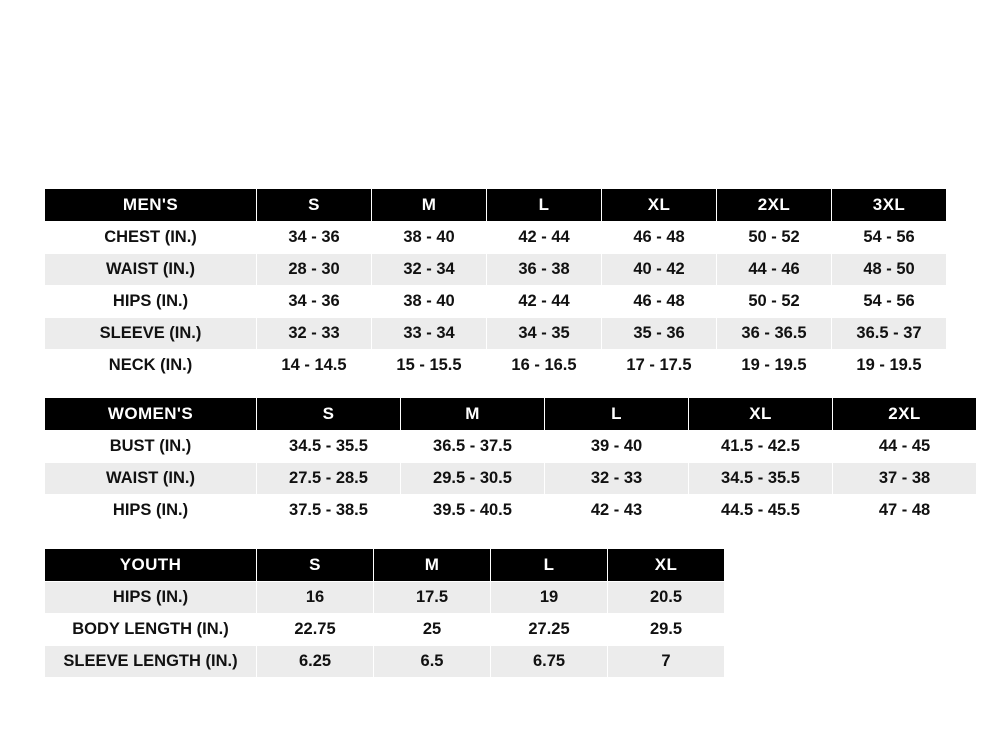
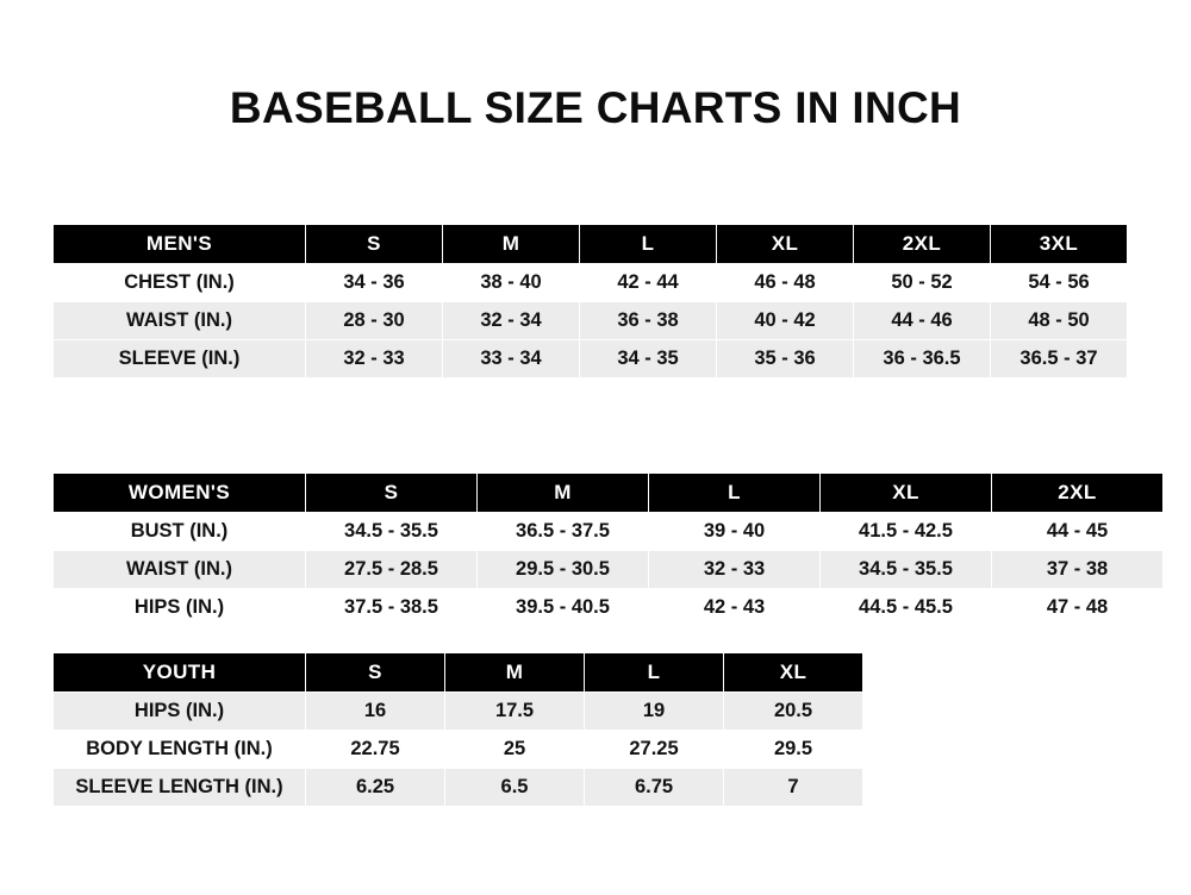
+ BASEBALL SIZE CHARTS IN INCH
  MEN'S	S	M	L	XL	2XL	3XL
  CHEST (IN.)	34 - 36	38 - 40	42 - 44	46 - 48	50 - 52	54 - 56
  WAIST (IN.)	28 - 30	32 - 34	36 - 38	40 - 42	44 - 46	48 - 50
- HIPS (IN.)	34 - 36	38 - 40	42 - 44	46 - 48	50 - 52	54 - 56
  SLEEVE (IN.)	32 - 33	33 - 34	34 - 35	35 - 36	36 - 36.5	36.5 - 37
- NECK (IN.)	14 - 14.5	15 - 15.5	16 - 16.5	17 - 17.5	19 - 19.5	19 - 19.5
  WOMEN'S	S	M	L	XL	2XL
  BUST (IN.)	34.5 - 35.5	36.5 - 37.5	39 - 40	41.5 - 42.5	44 - 45
  WAIST (IN.)	27.5 - 28.5	29.5 - 30.5	32 - 33	34.5 - 35.5	37 - 38
  HIPS (IN.)	37.5 - 38.5	39.5 - 40.5	42 - 43	44.5 - 45.5	47 - 48
  YOUTH	S	M	L	XL
  HIPS (IN.)	16	17.5	19	20.5
  BODY LENGTH (IN.)	22.75	25	27.25	29.5
  SLEEVE LENGTH (IN.)	6.25	6.5	6.75	7
